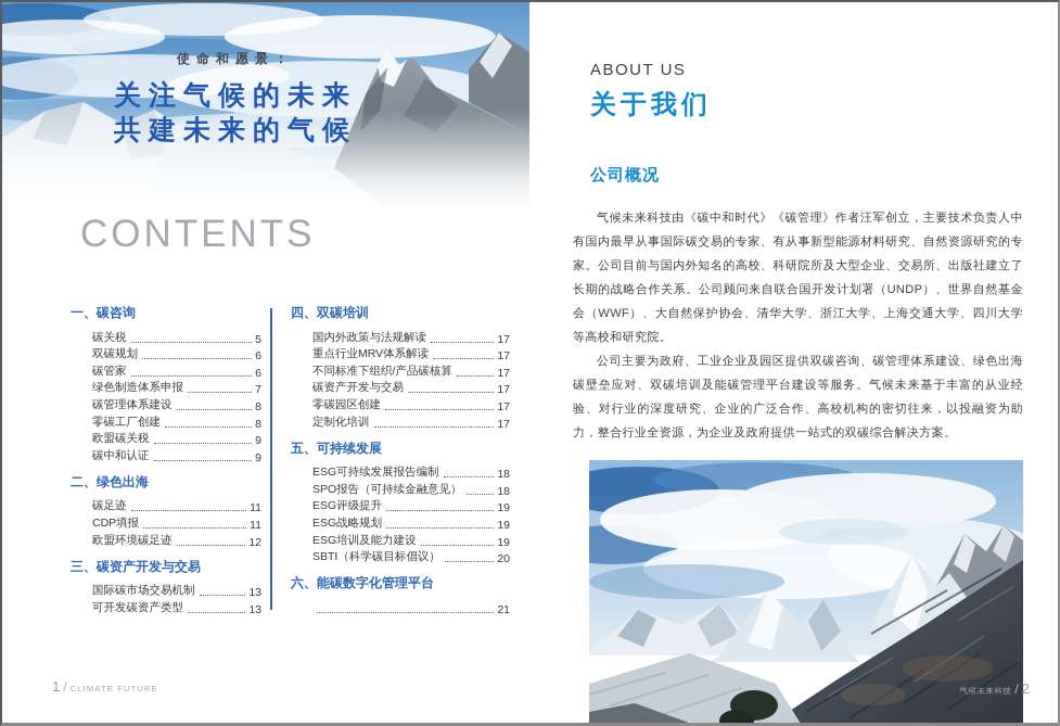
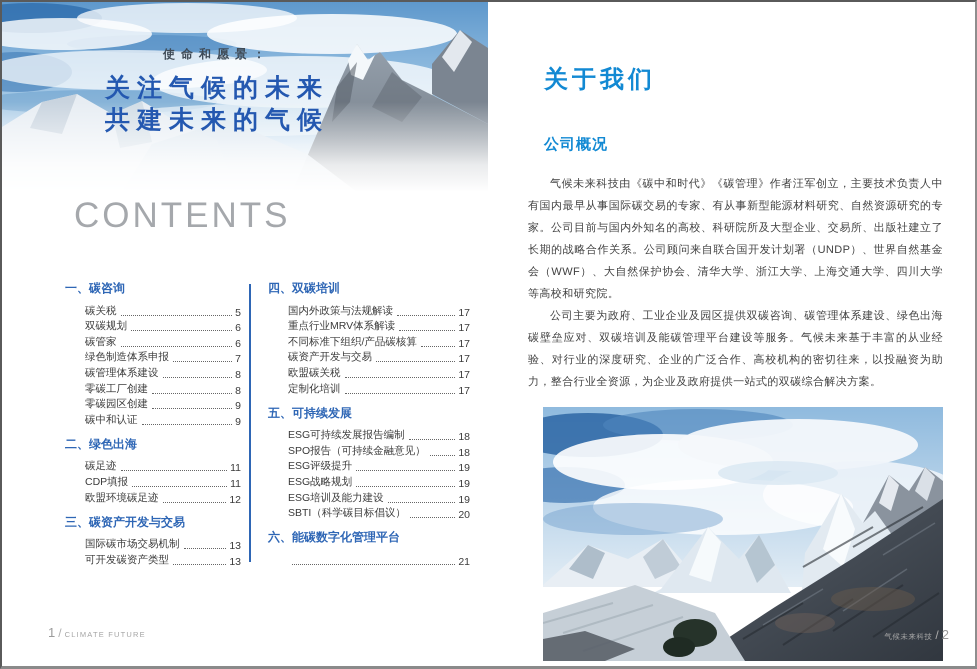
  使命和愿景：
  关注气候的未来
  共建未来的气候
  CONTENTS
  一、碳咨询
  碳关税
  5
  双碳规划
  6
  碳管家
  6
  绿色制造体系申报
  7
  碳管理体系建设
  8
  零碳工厂创建
  8
- 欧盟碳关税
+ 零碳园区创建
  9
  碳中和认证
  9
  二、绿色出海
  碳足迹
  11
  CDP填报
  11
  欧盟环境碳足迹
  12
  三、碳资产开发与交易
  国际碳市场交易机制
  13
  可开发碳资产类型
  13
  四、双碳培训
  国内外政策与法规解读
  17
  重点行业MRV体系解读
  17
  不同标准下组织/产品碳核算
  17
  碳资产开发与交易
  17
- 零碳园区创建
+ 欧盟碳关税
  17
  定制化培训
  17
  五、可持续发展
  ESG可持续发展报告编制
  18
  SPO报告（可持续金融意见）
  18
  ESG评级提升
  19
  ESG战略规划
  19
  ESG培训及能力建设
  19
  SBTI（科学碳目标倡议）
  20
  六、能碳数字化管理平台
  21
  1 / CLIMATE FUTURE
- ABOUT US
  关于我们
  公司概况
  气候未来科技由《碳中和时代》《碳管理》作者汪军创立，主要技术负责人中有国内最早从事国际碳交易的专家、有从事新型能源材料研究、自然资源研究的专家。公司目前与国内外知名的高校、科研院所及大型企业、交易所、出版社建立了长期的战略合作关系。公司顾问来自联合国开发计划署（UNDP）、世界自然基金会（WWF）、大自然保护协会、清华大学、浙江大学、上海交通大学、四川大学等高校和研究院。
  公司主要为政府、工业企业及园区提供双碳咨询、碳管理体系建设、绿色出海碳壁垒应对、双碳培训及能碳管理平台建设等服务。气候未来基于丰富的从业经验、对行业的深度研究、企业的广泛合作、高校机构的密切往来，以投融资为助力，整合行业全资源，为企业及政府提供一站式的双碳综合解决方案。
  气候未来科技 / 2
